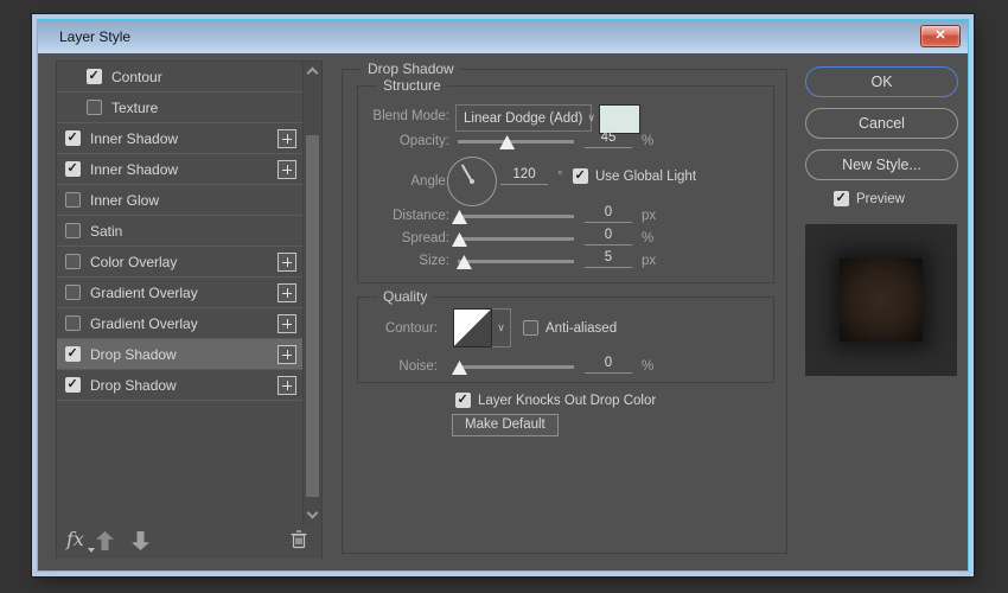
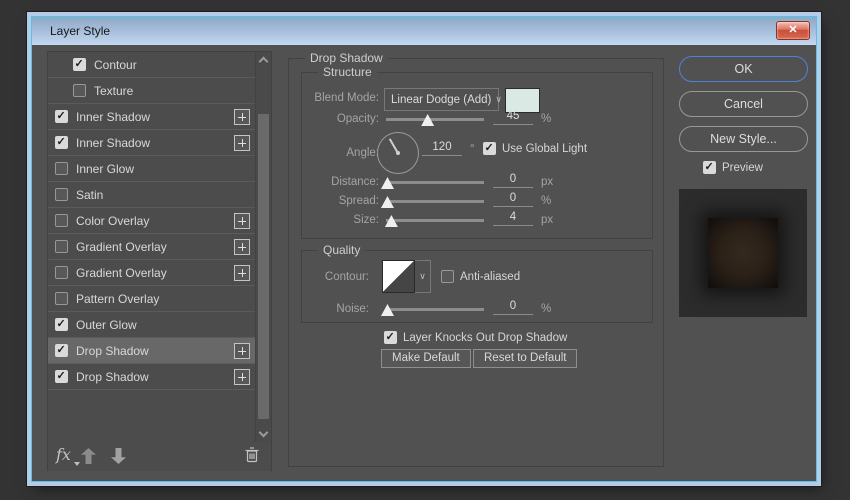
  Layer Style
  ✕
  Contour
  Texture
  Inner Shadow
  Inner Shadow
  Inner Glow
  Satin
  Color Overlay
  Gradient Overlay
  Gradient Overlay
+ Pattern Overlay
+ Outer Glow
  Drop Shadow
  Drop Shadow
  fx
  Drop Shadow
  Structure
  Blend Mode:
  Linear Dodge (Add)
  ∨
  Opacity:
  45
  %
  Angle:
  120
  °
  Use Global Light
  Distance:
  0
  px
  Spread:
  0
  %
  Size:
- 5
+ 4
  px
  Quality
  Contour:
  ∨
  Anti-aliased
  Noise:
  0
  %
- Layer Knocks Out Drop Color
+ Layer Knocks Out Drop Shadow
  Make Default
+ Reset to Default
  OK
  Cancel
  New Style...
  Preview
